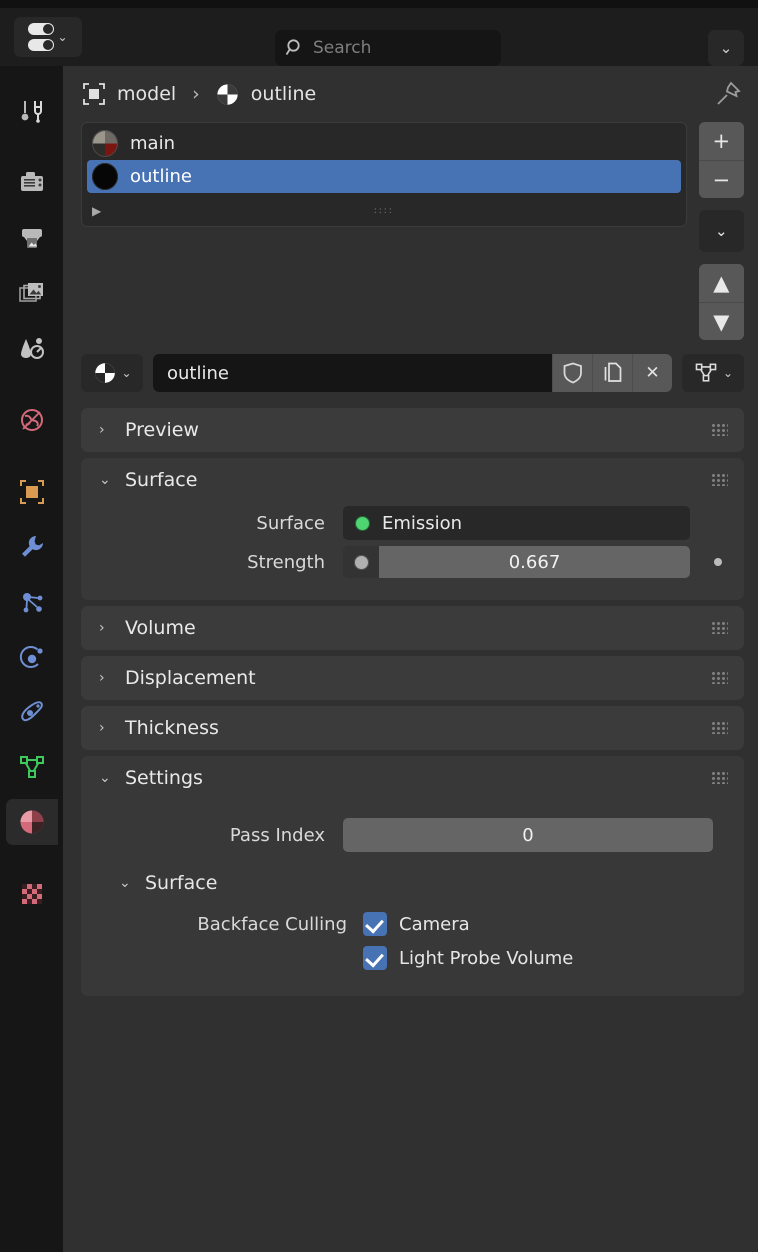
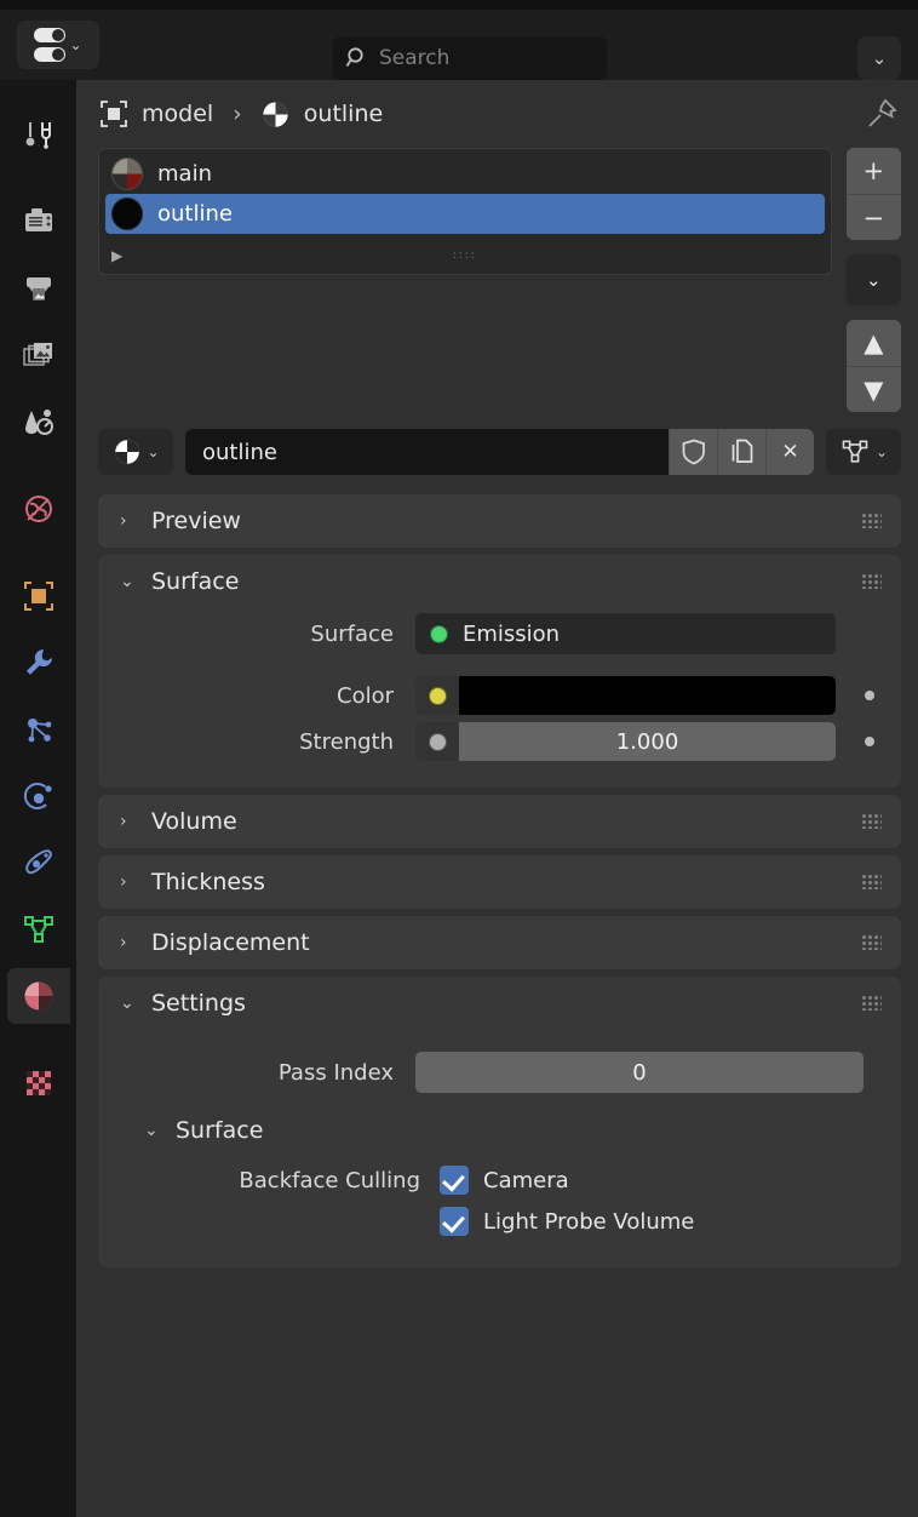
  ⌄
  Search
  ⌄
  model
  ›
  outline
  main
  outline
  ▶
  ::::
  +
  −
  ⌄
  ▲
  ▼
  ⌄
  outline
  ✕
  ⌄
  ›
  Preview
  ⌄
  Surface
  Surface
  Emission
+ Color
  Strength
- 0.667
+ 1.000
  ›
  Volume
  ›
- Displacement
+ Thickness
  ›
- Thickness
+ Displacement
  ⌄
  Settings
  Pass Index
  0
  ⌄
  Surface
  Backface Culling
  Camera
  Light Probe Volume
